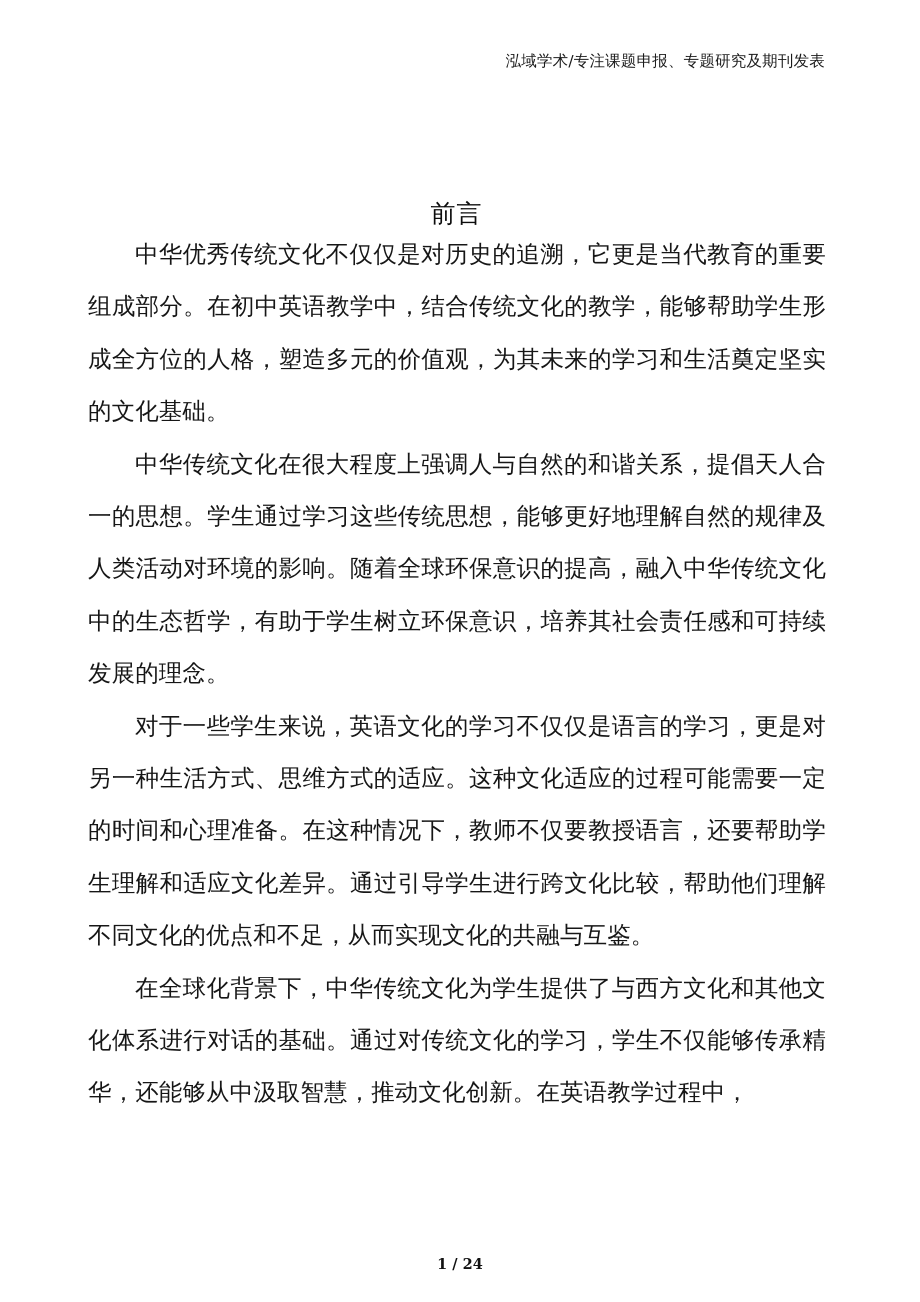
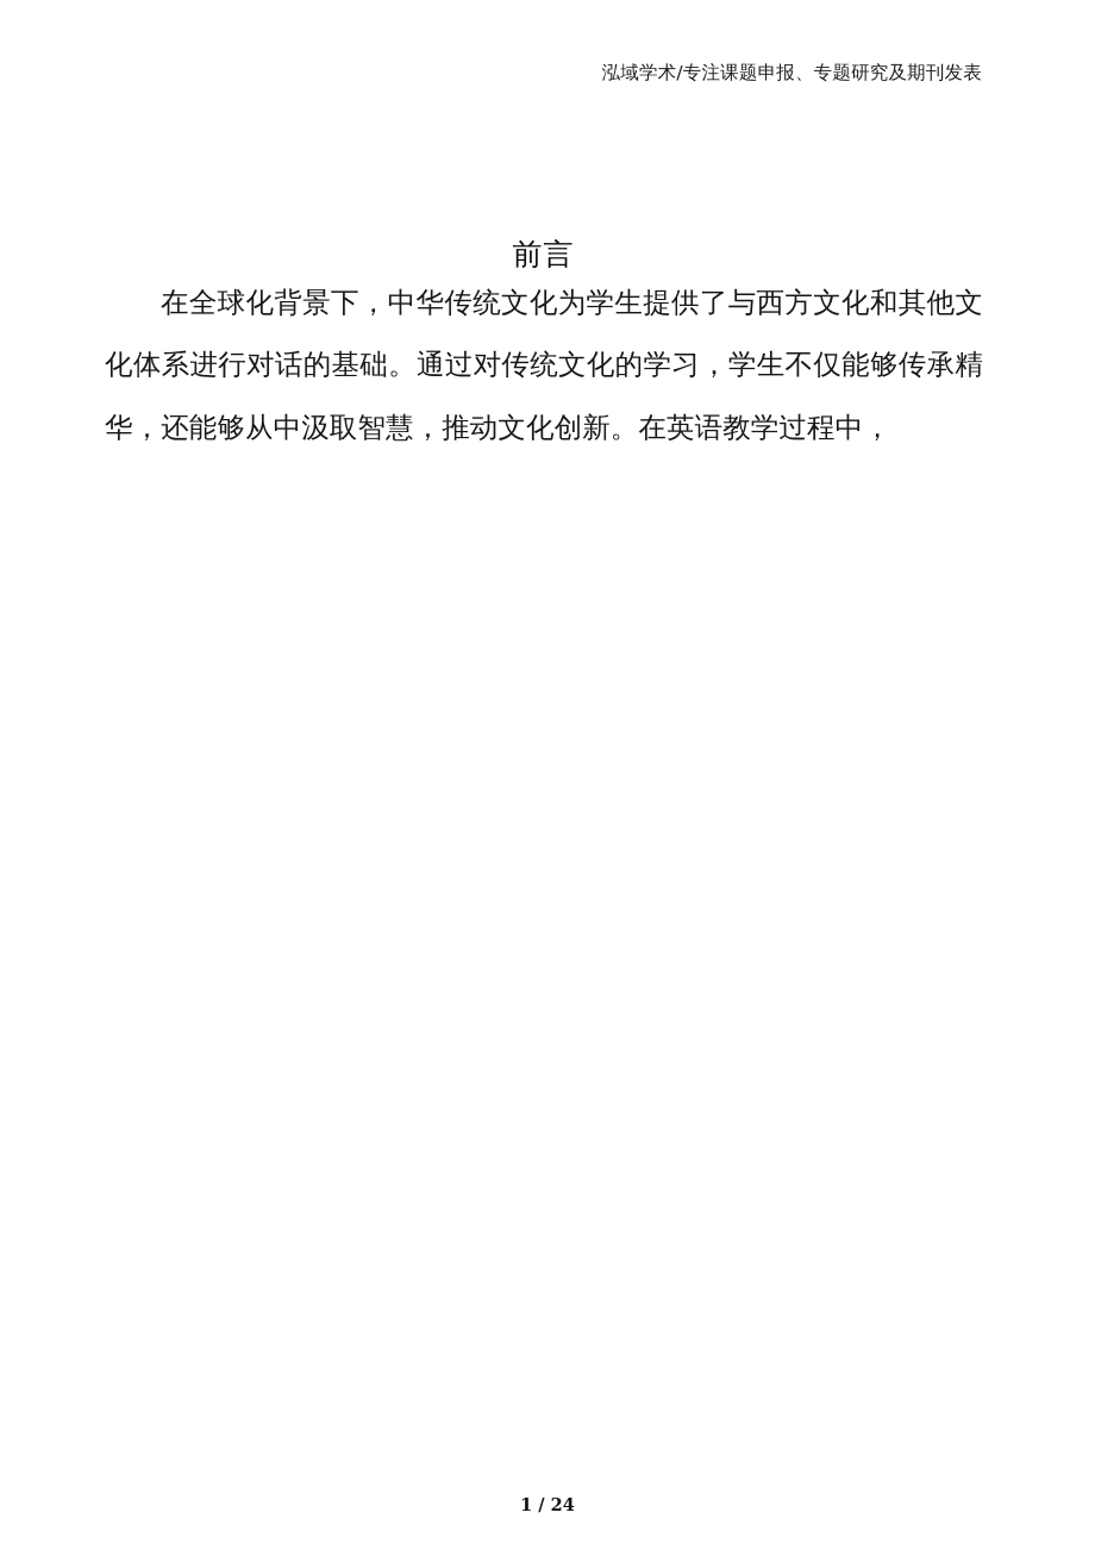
  泓域学术/专注课题申报、专题研究及期刊发表
  前言
- 中华优秀传统文化不仅仅是对历史的追溯，它更是当代教育的重要组成部分。在初中英语教学中，结合传统文化的教学，能够帮助学生形成全方位的人格，塑造多元的价值观，为其未来的学习和生活奠定坚实的文化基础。
- 中华传统文化在很大程度上强调人与自然的和谐关系，提倡天人合一的思想。学生通过学习这些传统思想，能够更好地理解自然的规律及人类活动对环境的影响。随着全球环保意识的提高，融入中华传统文化中的生态哲学，有助于学生树立环保意识，培养其社会责任感和可持续发展的理念。
- 对于一些学生来说，英语文化的学习不仅仅是语言的学习，更是对另一种生活方式、思维方式的适应。这种文化适应的过程可能需要一定的时间和心理准备。在这种情况下，教师不仅要教授语言，还要帮助学生理解和适应文化差异。通过引导学生进行跨文化比较，帮助他们理解不同文化的优点和不足，从而实现文化的共融与互鉴。
  在全球化背景下，中华传统文化为学生提供了与西方文化和其他文化体系进行对话的基础。通过对传统文化的学习，学生不仅能够传承精华，还能够从中汲取智慧，推动文化创新。在英语教学过程中，
  1 / 24
